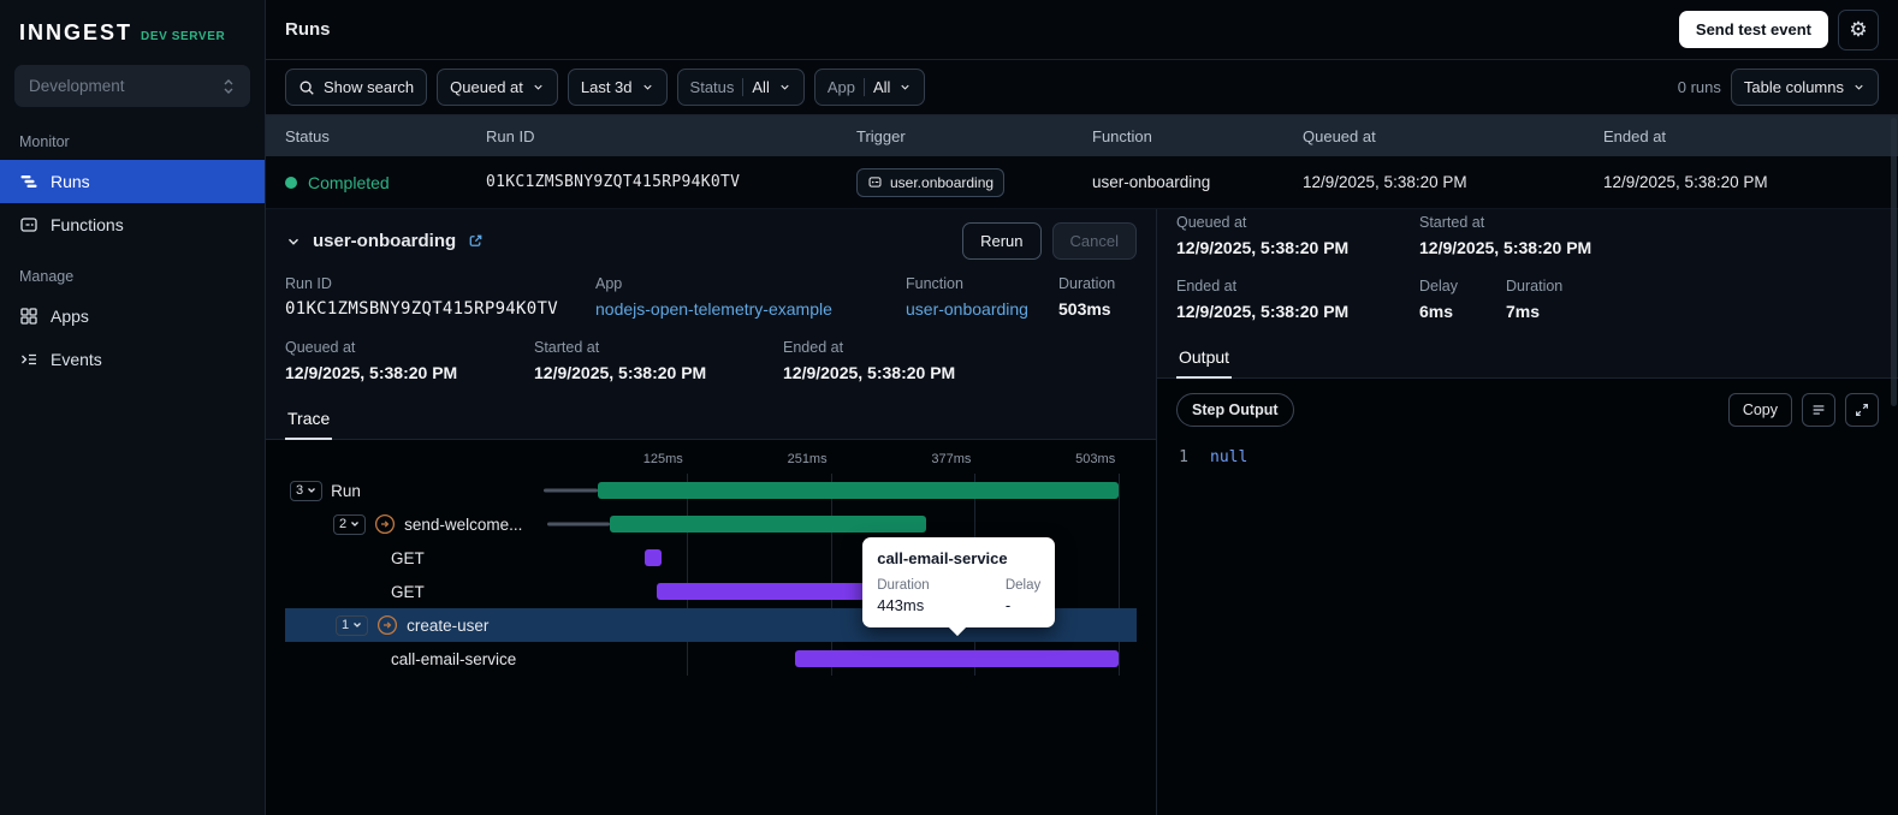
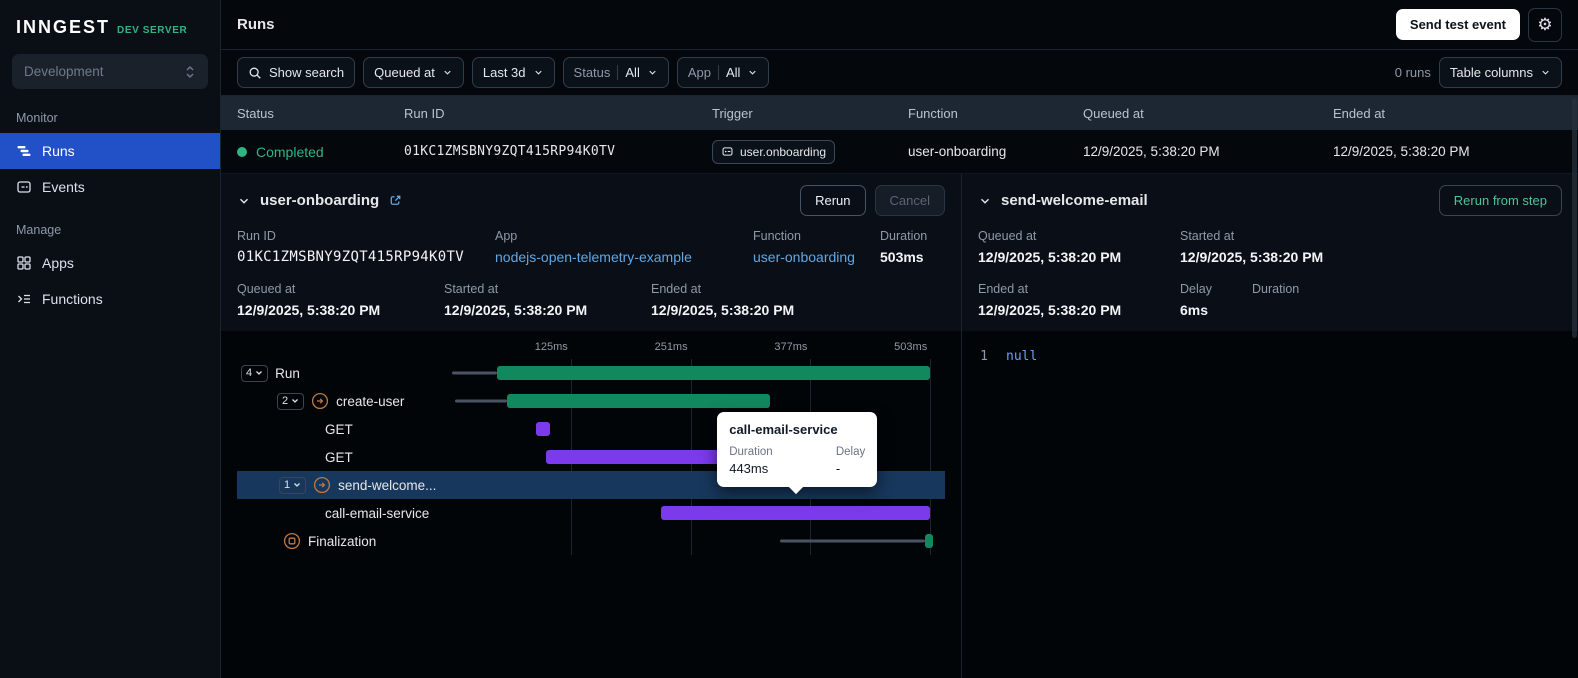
  INNGEST
  DEV SERVER
  Development
  Monitor
  Runs
- Functions
+ Events
  Manage
  Apps
- Events
+ Functions
  Runs
  Send test event
  ⚙
  Show search
  Queued at
  Last 3d
  Status
  All
  App
  All
  0 runs
  Table columns
  Status
  Run ID
  Trigger
  Function
  Queued at
  Ended at
  Completed
  01KC1ZMSBNY9ZQT415RP94K0TV
  user.onboarding
  user-onboarding
  12/9/2025, 5:38:20 PM
  12/9/2025, 5:38:20 PM
  user-onboarding
  Rerun
  Cancel
  Run ID
  01KC1ZMSBNY9ZQT415RP94K0TV
  App
  nodejs-open-telemetry-example
  Function
  user-onboarding
  Duration
  503ms
  Queued at
  12/9/2025, 5:38:20 PM
  Started at
  12/9/2025, 5:38:20 PM
  Ended at
  12/9/2025, 5:38:20 PM
- Trace
  125ms
  251ms
  377ms
  503ms
- 3
+ 4
  Run
  2
- send-welcome...
+ create-user
  GET
  GET
  1
- create-user
+ send-welcome...
  call-email-service
+ Finalization
  call-email-service
  Duration
  Delay
  443ms
  -
+ send-welcome-email
+ Rerun from step
  Queued at
  12/9/2025, 5:38:20 PM
  Started at
  12/9/2025, 5:38:20 PM
  Ended at
  12/9/2025, 5:38:20 PM
  Delay
  6ms
  Duration
- 7ms
- Output
- Step Output
- Copy
  1
  null
